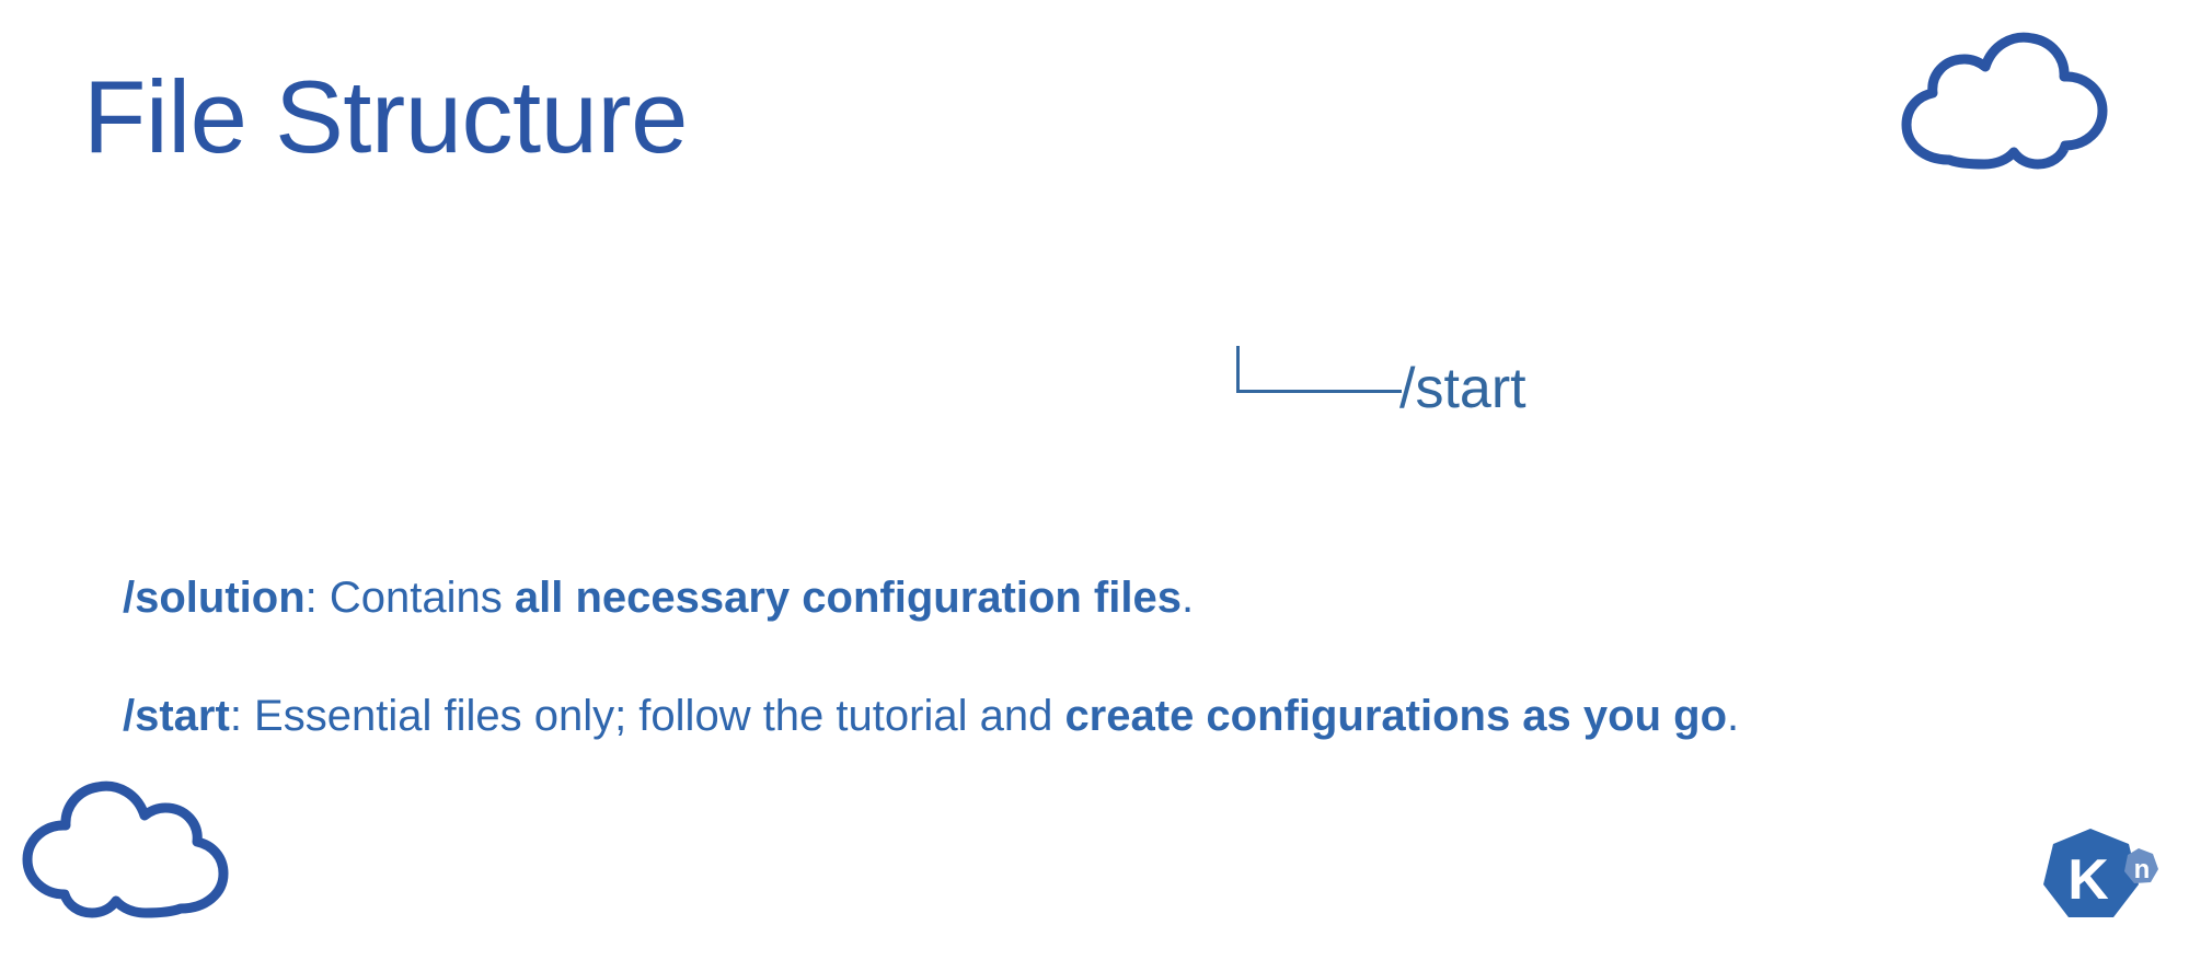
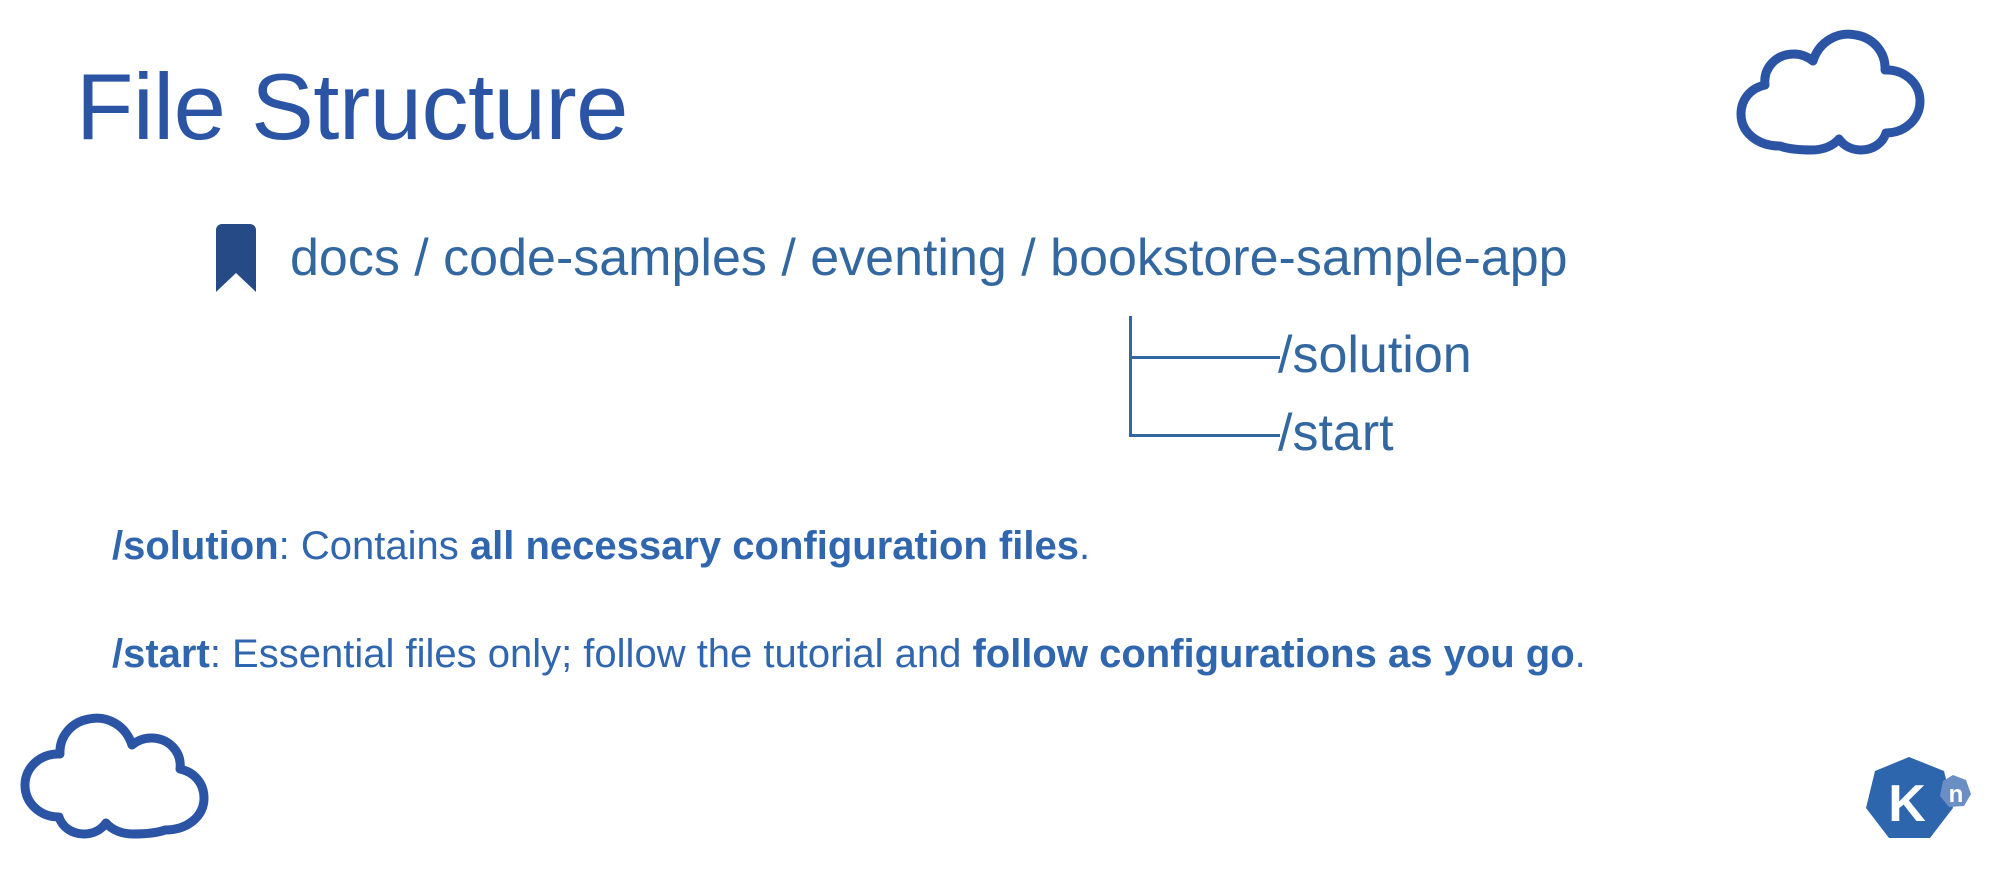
  File Structure
+ docs / code-samples / eventing / bookstore-sample-app
+ /solution
  /start
  /solution: Contains all necessary configuration files.
- /start: Essential files only; follow the tutorial and create configurations as you go.
+ /start: Essential files only; follow the tutorial and follow configurations as you go.
  K
  n
